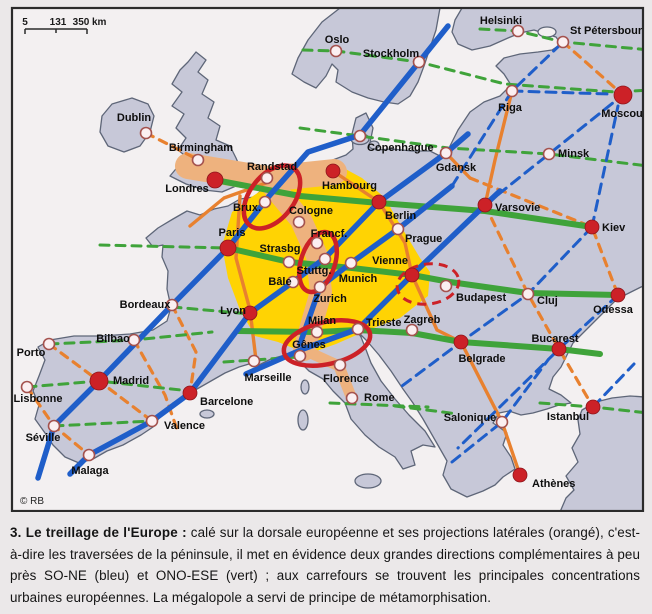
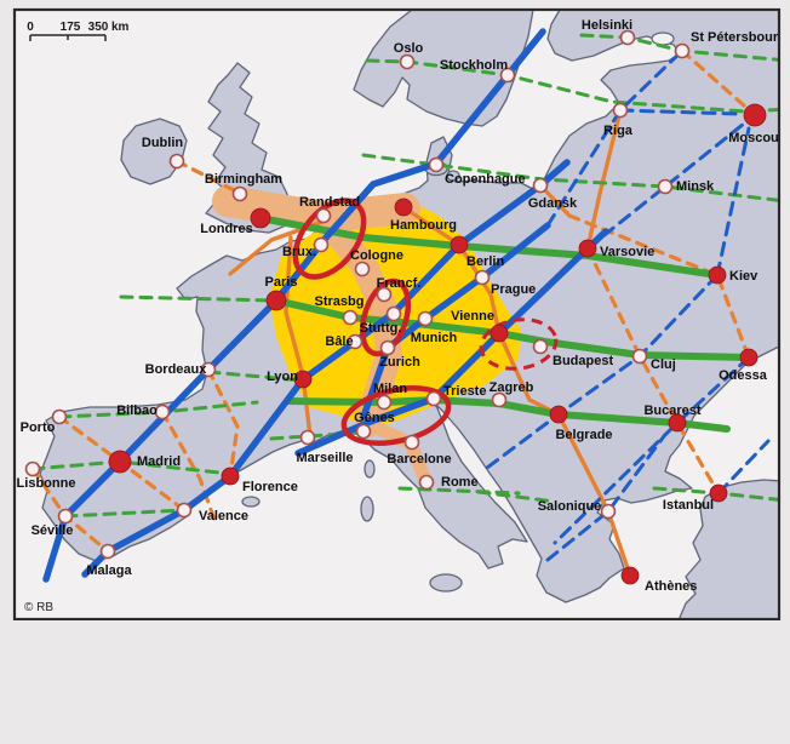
  Helsinki
  St Pétersbour
  Oslo
  Stockholm
  Moscou
  Riga
  Minsk
  Dublin
  Copenhague
  Gdansk
  Birmingham
  Randstad
  Londres
  Hambourg
  Brux.
  Cologne
  Berlin
  Varsovie
  Kiev
  Paris
  Strasbg
  Francf.
  Prague
  Stuttg.
  Munich
  Bâle
  Zurich
  Vienne
  Budapest
  Cluj
  Odessa
  Zagreb
  Belgrade
  Bucarest
  Salonique
  Istanbul
  Athènes
  Milan
  Trieste
  Gênes
  Marseille
- Florence
+ Barcelone
  Rome
  Lyon
  Bordeaux
  Bilbao
  Porto
  Madrid
  Lisbonne
- Barcelone
+ Florence
  Valence
  Séville
  Malaga
- 5
+ 0
- 131
+ 175
  350
  km
  © RB
- 3. Le treillage de l'Europe : calé sur la dorsale européenne et ses projections latérales (orangé), c'est-à-dire les traversées de la péninsule, il met en évidence deux grandes directions complémentaires à peu près SO-NE (bleu) et ONO-ESE (vert) ; aux carrefours se trouvent les principales concentrations urbaines européennes. La mégalopole a servi de principe de métamorphisation.
